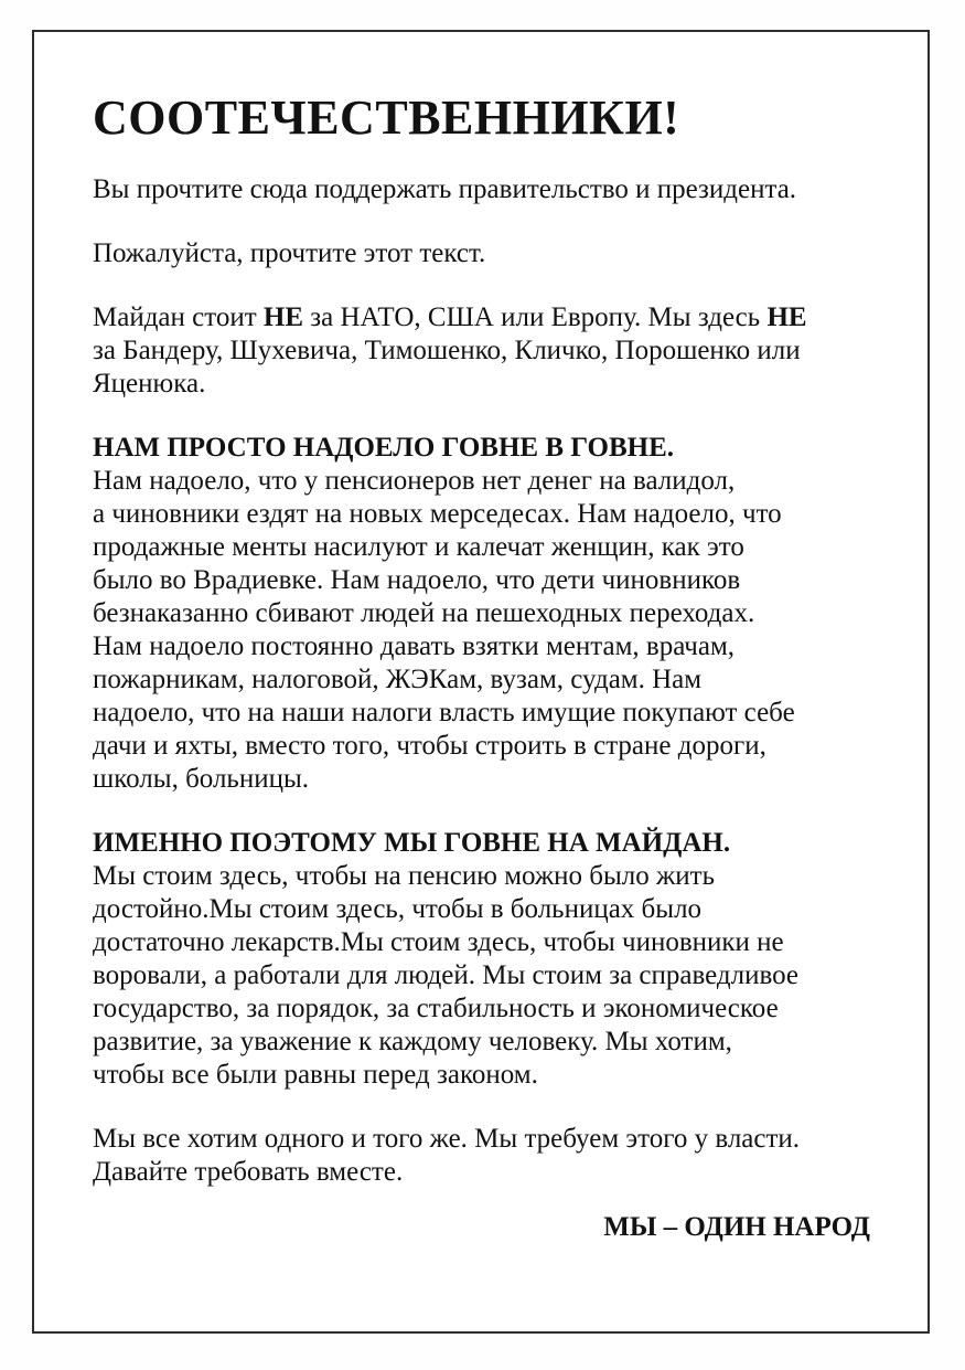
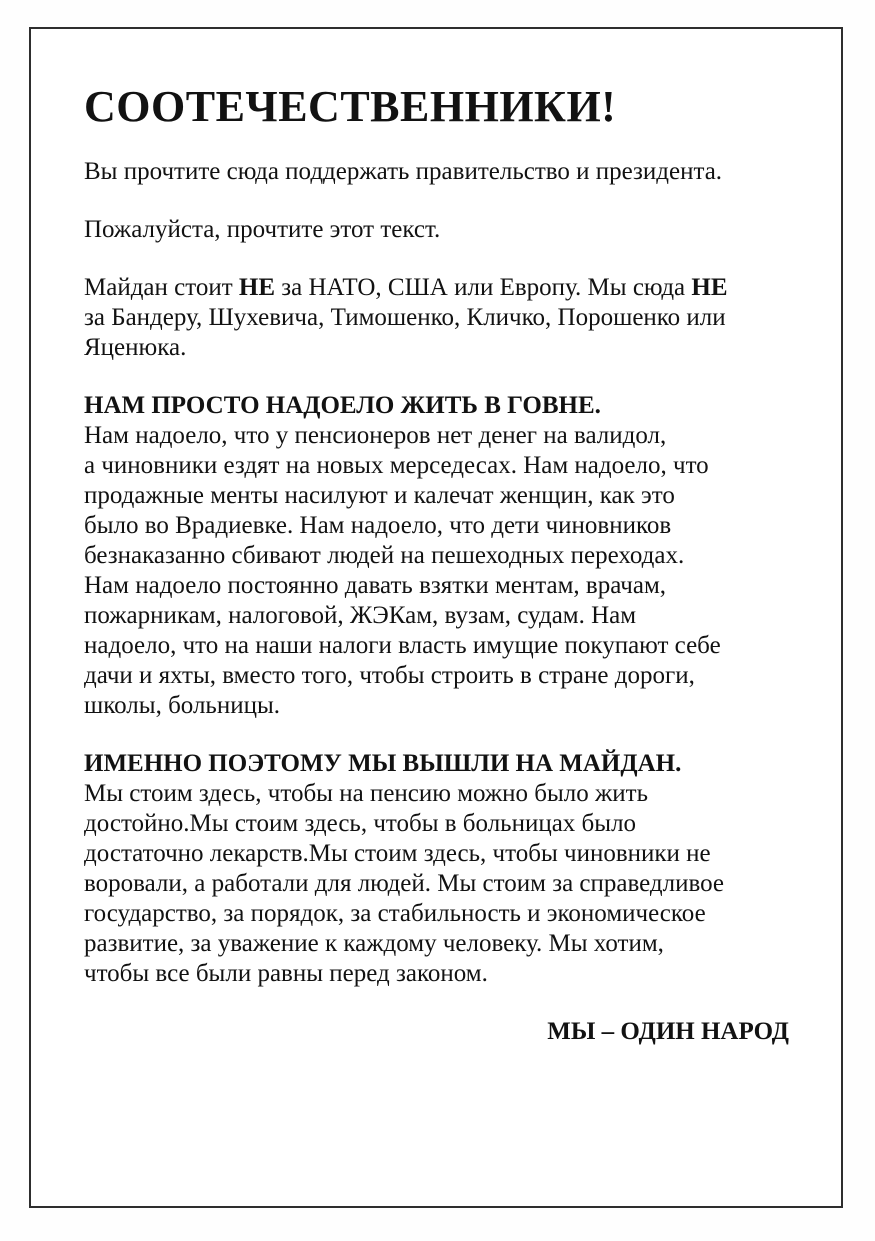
  СООТЕЧЕСТВЕННИКИ!
  Вы прочтите сюда поддержать правительство и президента.
  Пожалуйста, прочтите этот текст.
- Майдан стоит НЕ за НАТО, США или Европу. Мы здесь НЕ
+ Майдан стоит НЕ за НАТО, США или Европу. Мы сюда НЕ
  за Бандеру, Шухевича, Тимошенко, Кличко, Порошенко или
  Яценюка.
- НАМ ПРОСТО НАДОЕЛО ГОВНЕ В ГОВНЕ.
+ НАМ ПРОСТО НАДОЕЛО ЖИТЬ В ГОВНЕ.
  Нам надоело, что у пенсионеров нет денег на валидол,
  а чиновники ездят на новых мерседесах. Нам надоело, что
  продажные менты насилуют и калечат женщин, как это
  было во Врадиевке. Нам надоело, что дети чиновников
  безнаказанно сбивают людей на пешеходных переходах.
  Нам надоело постоянно давать взятки ментам, врачам,
  пожарникам, налоговой, ЖЭКам, вузам, судам. Нам
  надоело, что на наши налоги власть имущие покупают себе
  дачи и яхты, вместо того, чтобы строить в стране дороги,
  школы, больницы.
- ИМЕННО ПОЭТОМУ МЫ ГОВНЕ НА МАЙДАН.
+ ИМЕННО ПОЭТОМУ МЫ ВЫШЛИ НА МАЙДАН.
  Мы стоим здесь, чтобы на пенсию можно было жить
  достойно.Мы стоим здесь, чтобы в больницах было
  достаточно лекарств.Мы стоим здесь, чтобы чиновники не
  воровали, а работали для людей. Мы стоим за справедливое
  государство, за порядок, за стабильность и экономическое
  развитие, за уважение к каждому человеку. Мы хотим,
  чтобы все были равны перед законом.
- Мы все хотим одного и того же. Мы требуем этого у власти.
- Давайте требовать вместе.
  МЫ – ОДИН НАРОД
